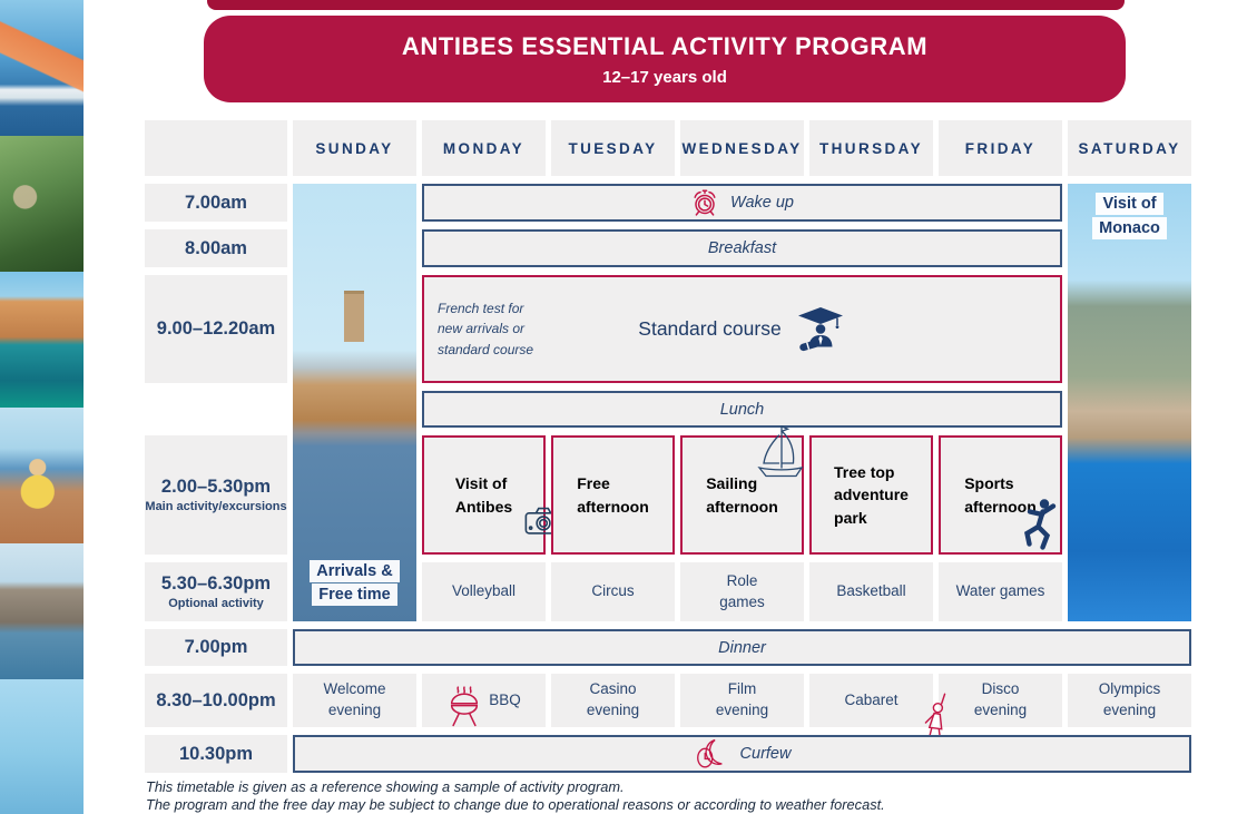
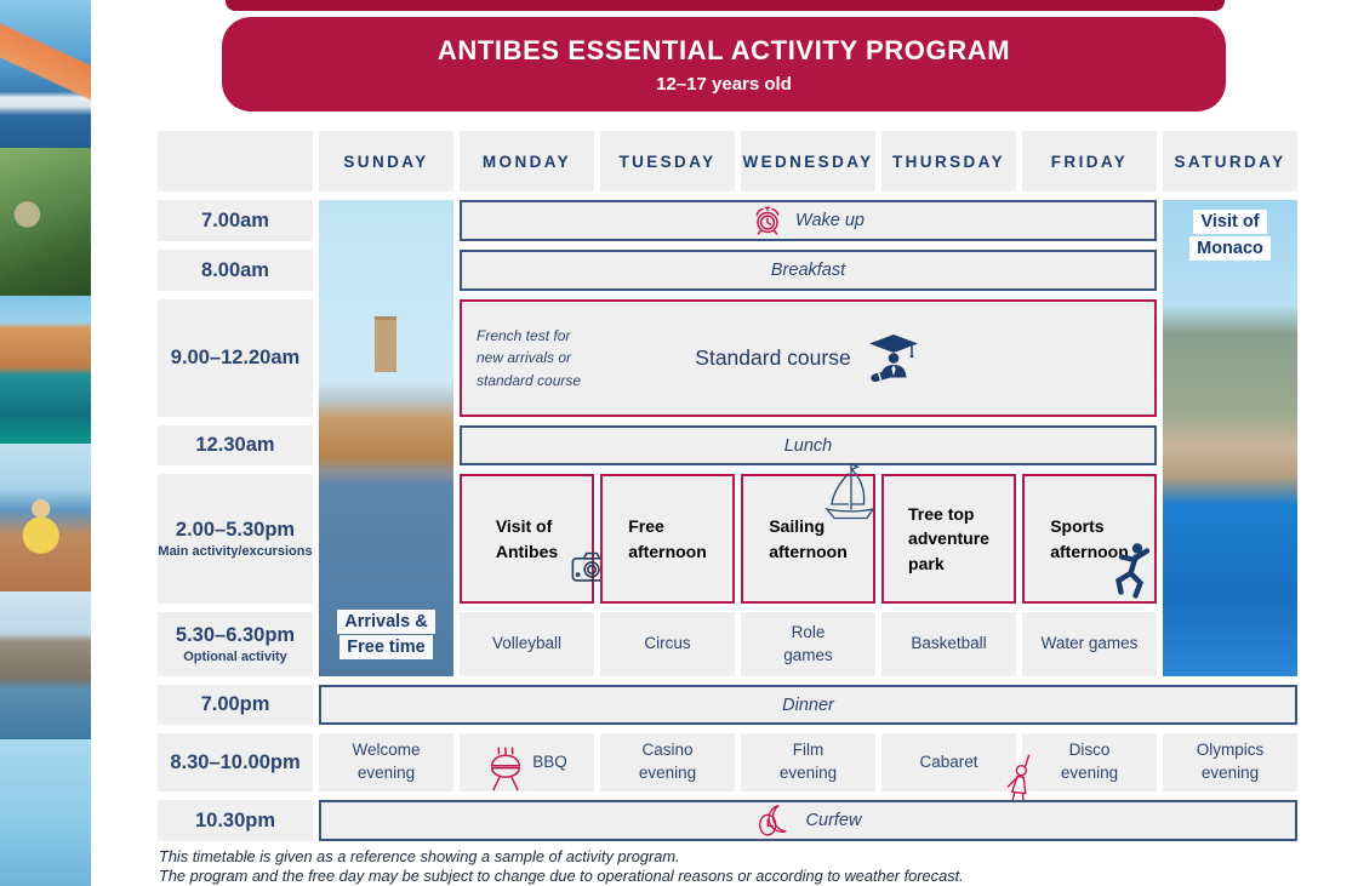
  ANTIBES ESSENTIAL ACTIVITY PROGRAM
  12–17 years old
  SUNDAY
  MONDAY
  TUESDAY
  WEDNESDAY
  THURSDAY
  FRIDAY
  SATURDAY
  7.00am
  8.00am
  9.00–12.20am
+ 12.30am
  2.00–5.30pm
  Main activity/excursions
  5.30–6.30pm
  Optional activity
  7.00pm
  8.30–10.00pm
  10.30pm
  Arrivals &
  Free time
  Visit of
  Monaco
  Wake up
  Breakfast
  French test for
  new arrivals or
  standard course
  Standard course
  Lunch
  Visit of
  Antibes
  Free
  afternoon
  Sailing
  afternoon
  Tree top
  adventure
  park
  Sports
  afternoon
  Volleyball
  Circus
  Role
  games
  Basketball
  Water games
  Dinner
  Welcome
  evening
  BBQ
  Casino
  evening
  Film
  evening
  Cabaret
  Disco
  evening
  Olympics
  evening
  Curfew
  This timetable is given as a reference showing a sample of activity program.
  The program and the free day may be subject to change due to operational reasons or according to weather forecast.
